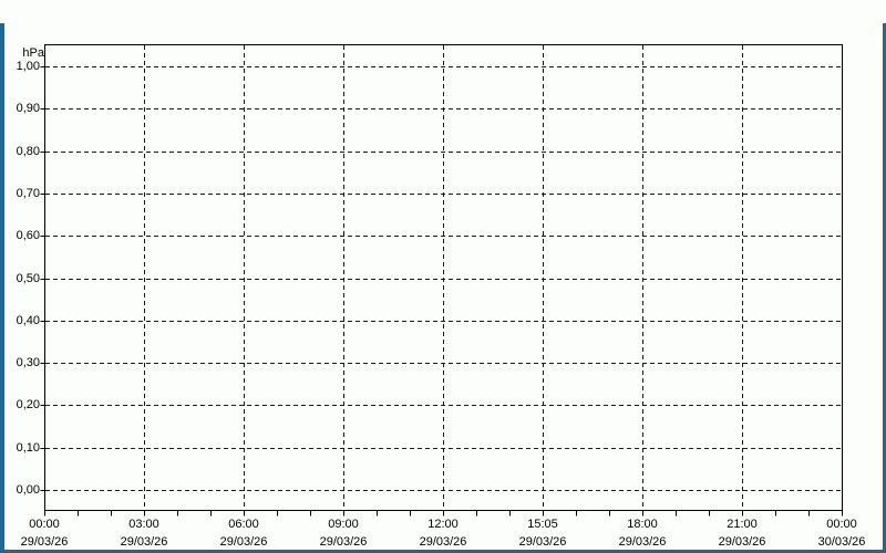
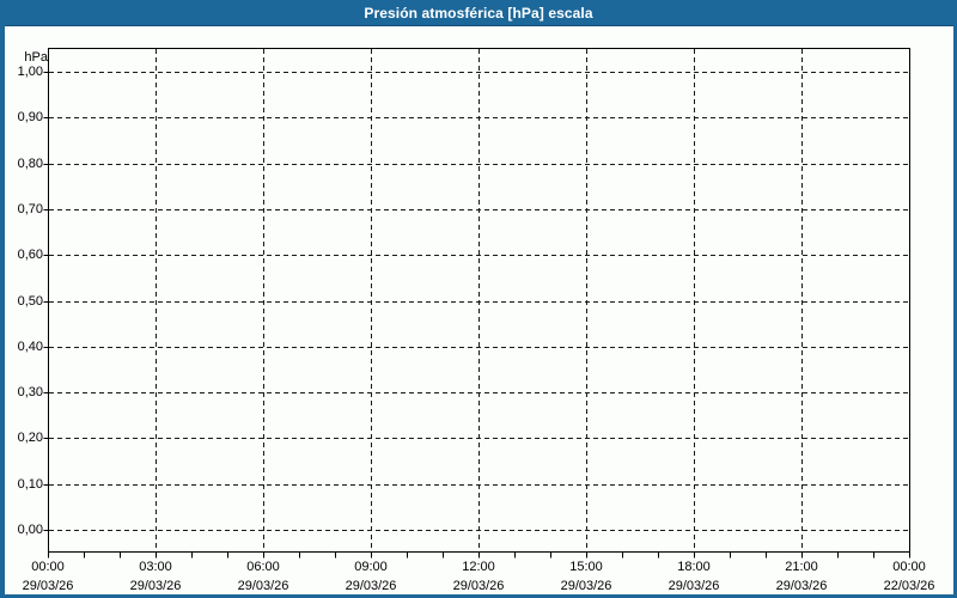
+ Presión atmosférica [hPa] escala
  hPa
  1,00
  0,90
  0,80
  0,70
  0,60
  0,50
  0,40
  0,30
  0,20
  0,10
  0,00
  00:00
  29/03/26
  03:00
  29/03/26
  06:00
  29/03/26
  09:00
  29/03/26
  12:00
  29/03/26
- 15:05
+ 15:00
  29/03/26
  18:00
  29/03/26
  21:00
  29/03/26
  00:00
- 30/03/26
+ 22/03/26
